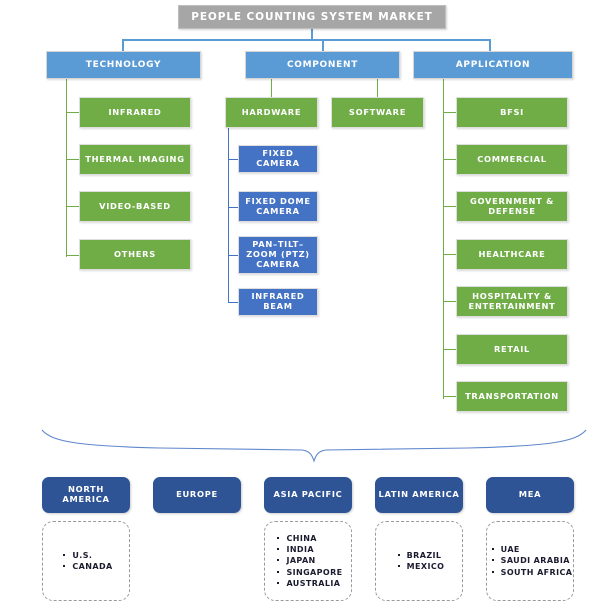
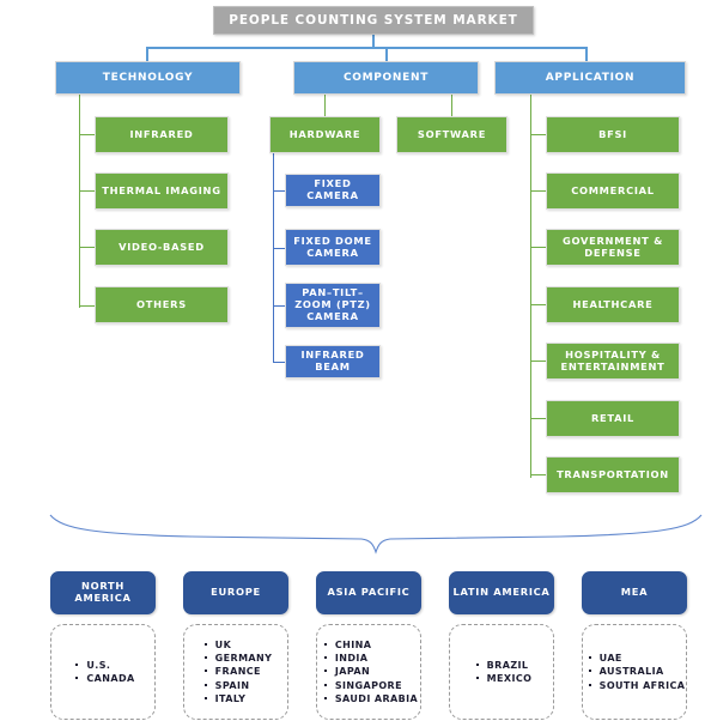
  PEOPLE COUNTING SYSTEM MARKET
  TECHNOLOGY
  COMPONENT
  APPLICATION
  INFRARED
  THERMAL IMAGING
  VIDEO-BASED
  OTHERS
  HARDWARE
  SOFTWARE
  FIXED CAMERA
  FIXED DOME CAMERA
  PAN–TILT–ZOOM (PTZ) CAMERA
  INFRARED BEAM
  BFSI
  COMMERCIAL
  GOVERNMENT & DEFENSE
  HEALTHCARE
  HOSPITALITY & ENTERTAINMENT
  RETAIL
  TRANSPORTATION
  NORTH AMERICA
  EUROPE
  ASIA PACIFIC
  LATIN AMERICA
  MEA
  U.S.
  CANADA
+ UK
+ GERMANY
+ FRANCE
+ SPAIN
+ ITALY
  CHINA
  INDIA
  JAPAN
  SINGAPORE
- AUSTRALIA
+ SAUDI ARABIA
  BRAZIL
  MEXICO
  UAE
- SAUDI ARABIA
+ AUSTRALIA
  SOUTH AFRICA
